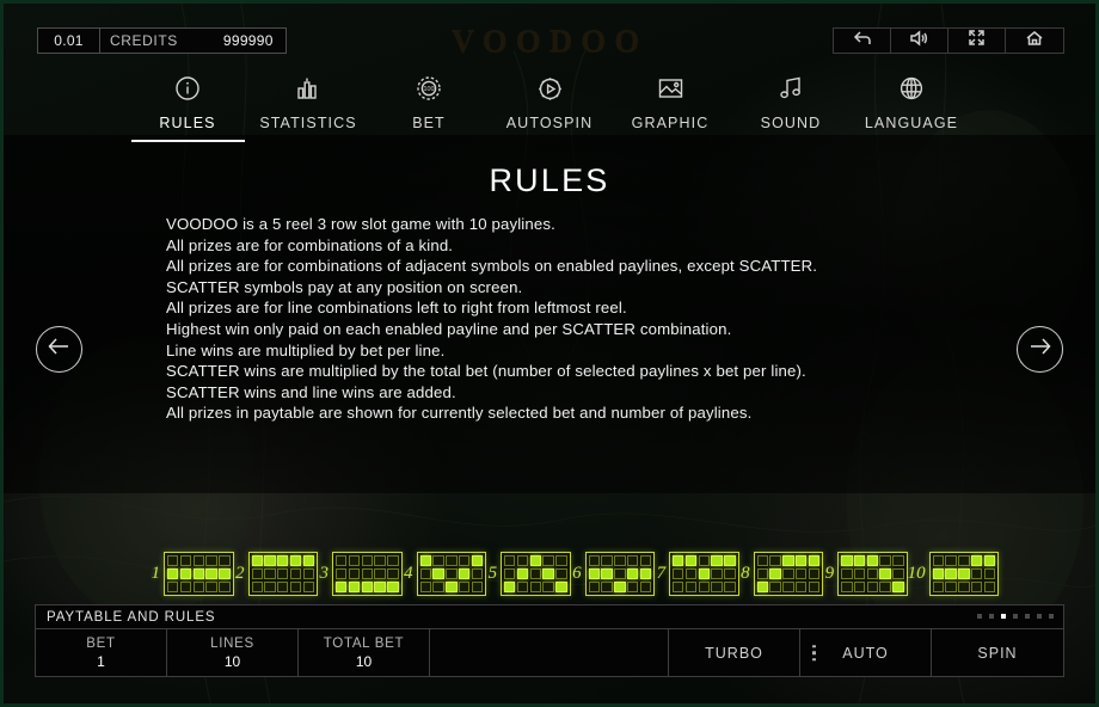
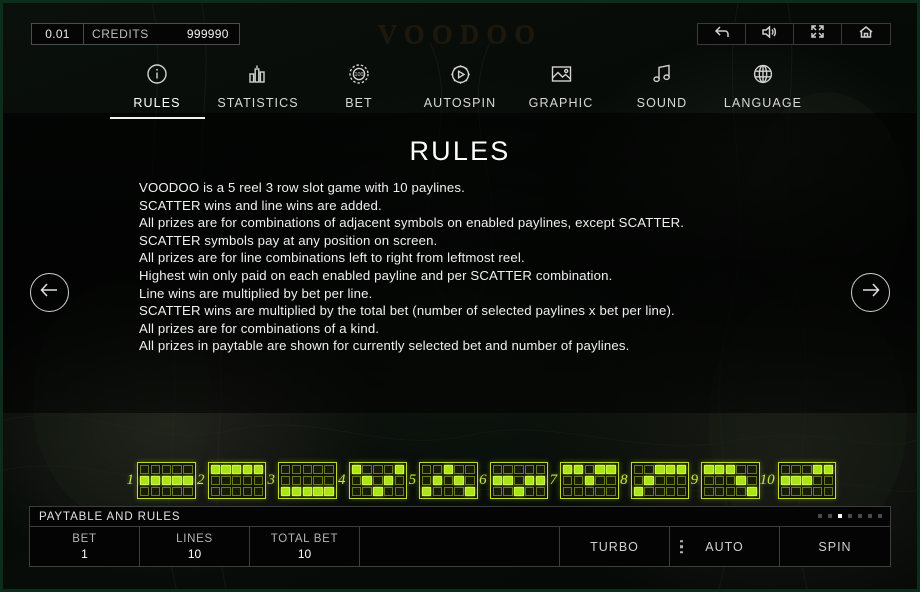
  0.01
  CREDITS
  999990
  RULES
  STATISTICS
  BET
  AUTOSPIN
  GRAPHIC
  SOUND
  LANGUAGE
  RULES
  VOODOO is a 5 reel 3 row slot game with 10 paylines.
- All prizes are for combinations of a kind.
+ SCATTER wins and line wins are added.
  All prizes are for combinations of adjacent symbols on enabled paylines, except SCATTER.
  SCATTER symbols pay at any position on screen.
  All prizes are for line combinations left to right from leftmost reel.
  Highest win only paid on each enabled payline and per SCATTER combination.
  Line wins are multiplied by bet per line.
  SCATTER wins are multiplied by the total bet (number of selected paylines x bet per line).
- SCATTER wins and line wins are added.
+ All prizes are for combinations of a kind.
  All prizes in paytable are shown for currently selected bet and number of paylines.
  1
  2
  3
  4
  5
  6
  7
  8
  9
  10
  PAYTABLE AND RULES
  BET
  1
  LINES
  10
  TOTAL BET
  10
  TURBO
  AUTO
  SPIN
